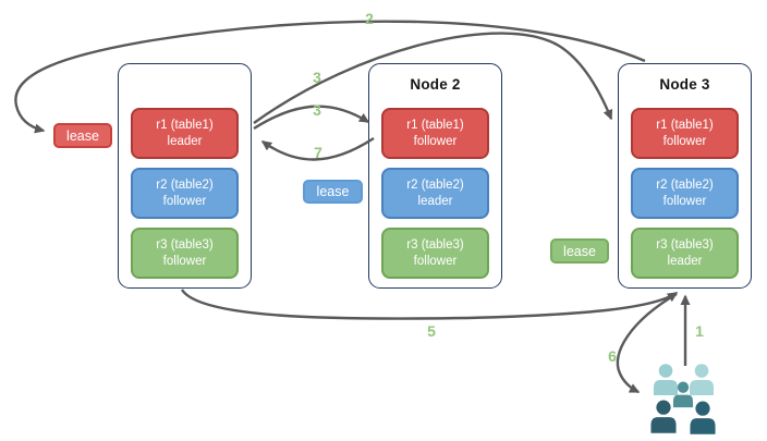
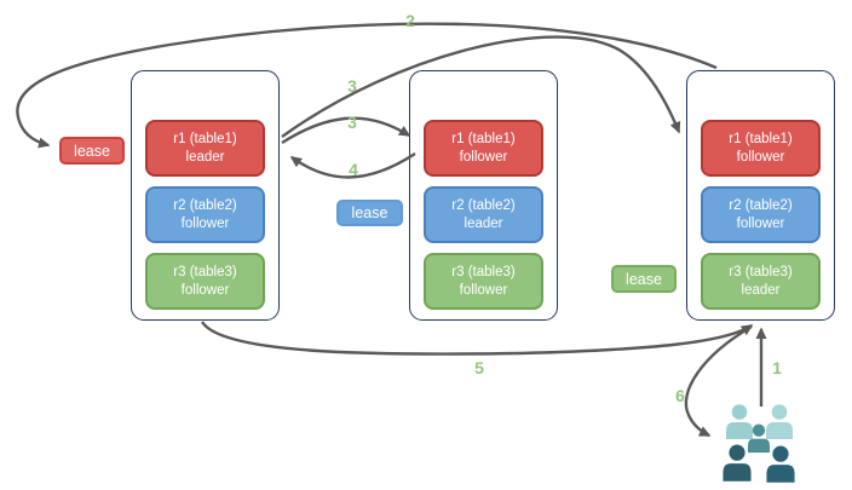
  r1 (table1)
  leader
  r2 (table2)
  follower
  r3 (table3)
  follower
- Node 2
  r1 (table1)
  follower
  r2 (table2)
  leader
  r3 (table3)
  follower
- Node 3
  r1 (table1)
  follower
  r2 (table2)
  follower
  r3 (table3)
  leader
  lease
  lease
  lease
  2
  3
  3
- 7
+ 4
  5
  1
  6
